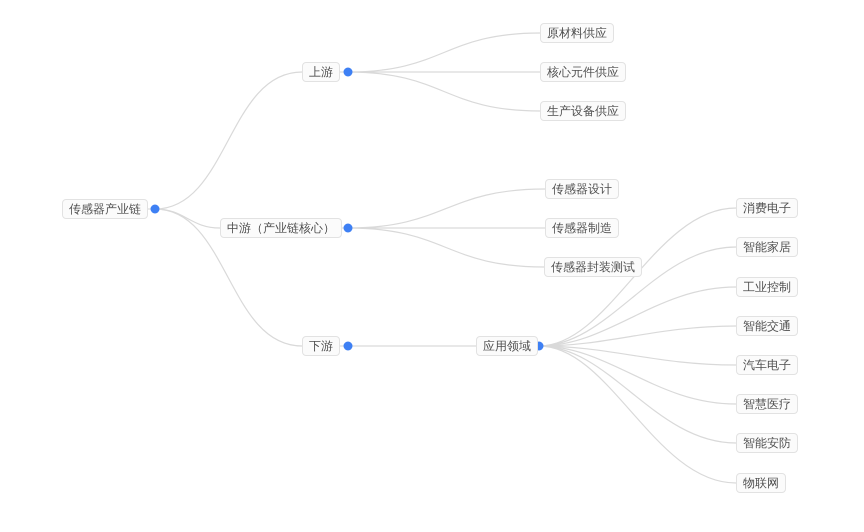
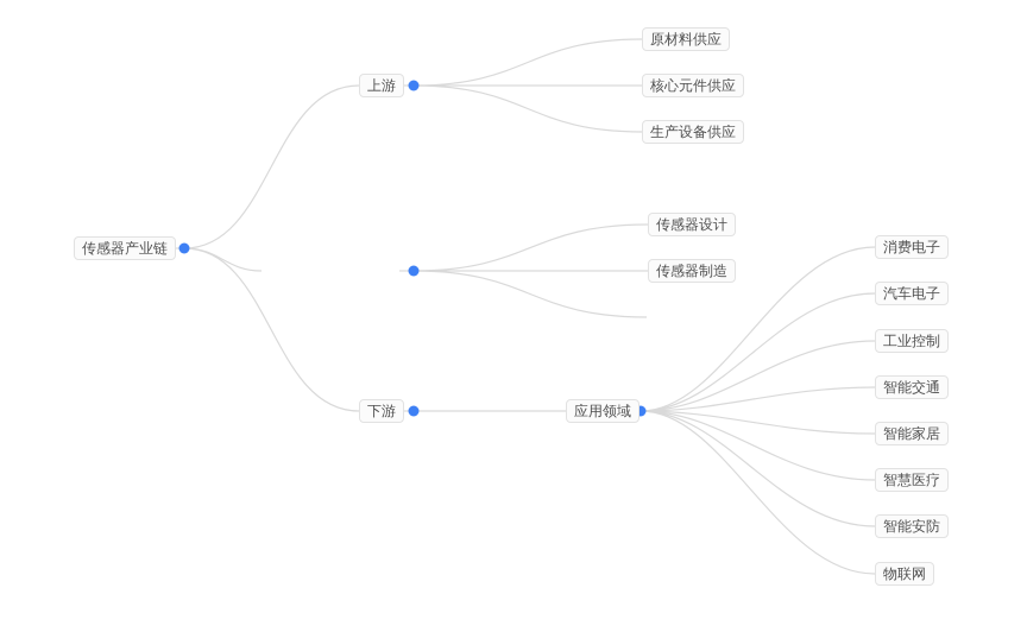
  传感器产业链
  上游
- 中游（产业链核心）
  下游
  原材料供应
  核心元件供应
  生产设备供应
  传感器设计
  传感器制造
- 传感器封装测试
  应用领域
  消费电子
- 智能家居
+ 汽车电子
  工业控制
  智能交通
- 汽车电子
+ 智能家居
  智慧医疗
  智能安防
  物联网
